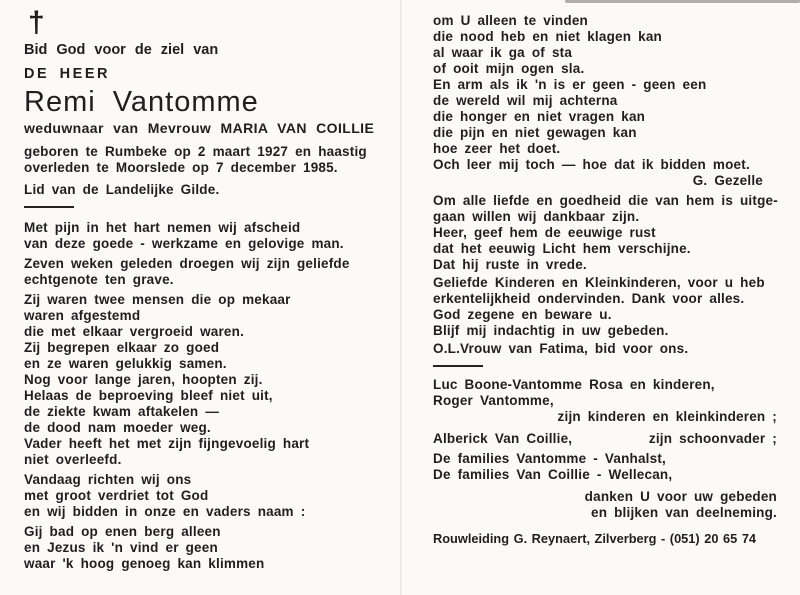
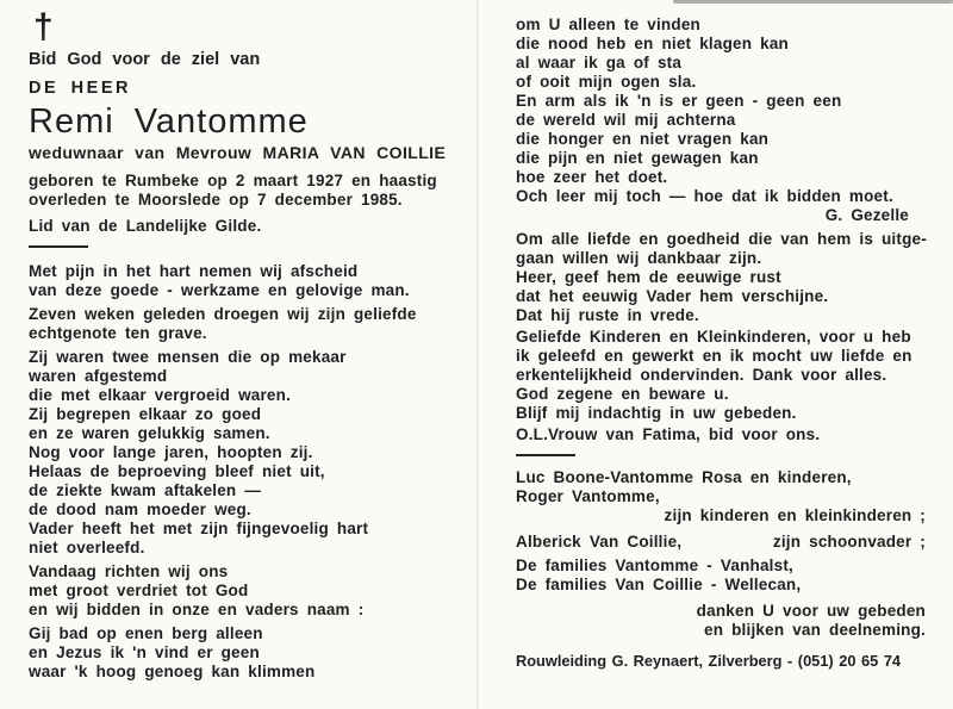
  †
  Bid God voor de ziel van
  DE HEER
  Remi Vantomme
  weduwnaar van Mevrouw MARIA VAN COILLIE
  geboren te Rumbeke op 2 maart 1927 en haastig
  overleden te Moorslede op 7 december 1985.
  Lid van de Landelijke Gilde.
  Met pijn in het hart nemen wij afscheid
  van deze goede - werkzame en gelovige man.
  Zeven weken geleden droegen wij zijn geliefde
  echtgenote ten grave.
  Zij waren twee mensen die op mekaar
  waren afgestemd
  die met elkaar vergroeid waren.
  Zij begrepen elkaar zo goed
  en ze waren gelukkig samen.
  Nog voor lange jaren, hoopten zij.
  Helaas de beproeving bleef niet uit,
  de ziekte kwam aftakelen —
  de dood nam moeder weg.
  Vader heeft het met zijn fijngevoelig hart
  niet overleefd.
  Vandaag richten wij ons
  met groot verdriet tot God
  en wij bidden in onze en vaders naam :
  Gij bad op enen berg alleen
  en Jezus ik 'n vind er geen
  waar 'k hoog genoeg kan klimmen
  om U alleen te vinden
  die nood heb en niet klagen kan
  al waar ik ga of sta
  of ooit mijn ogen sla.
  En arm als ik 'n is er geen - geen een
  de wereld wil mij achterna
  die honger en niet vragen kan
  die pijn en niet gewagen kan
  hoe zeer het doet.
  Och leer mij toch — hoe dat ik bidden moet.
  G. Gezelle
  Om alle liefde en goedheid die van hem is uitge-
  gaan willen wij dankbaar zijn.
  Heer, geef hem de eeuwige rust
- dat het eeuwig Licht hem verschijne.
+ dat het eeuwig Vader hem verschijne.
  Dat hij ruste in vrede.
  Geliefde Kinderen en Kleinkinderen, voor u heb
+ ik geleefd en gewerkt en ik mocht uw liefde en
  erkentelijkheid ondervinden. Dank voor alles.
  God zegene en beware u.
  Blijf mij indachtig in uw gebeden.
  O.L.Vrouw van Fatima, bid voor ons.
  Luc Boone-Vantomme Rosa en kinderen,
  Roger Vantomme,
  zijn kinderen en kleinkinderen ;
  Alberick Van Coillie,
  zijn schoonvader ;
  De families Vantomme - Vanhalst,
  De families Van Coillie - Wellecan,
  danken U voor uw gebeden
  en blijken van deelneming.
  Rouwleiding G. Reynaert, Zilverberg - (051) 20 65 74
